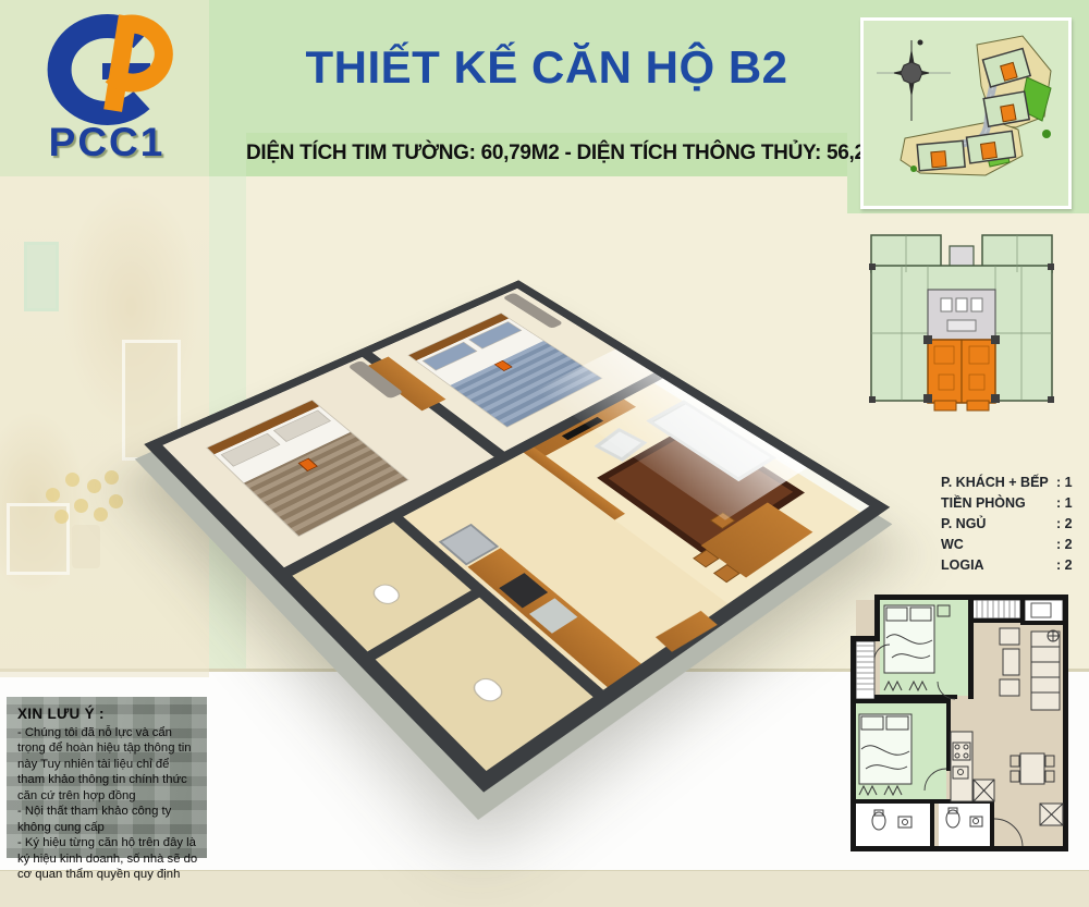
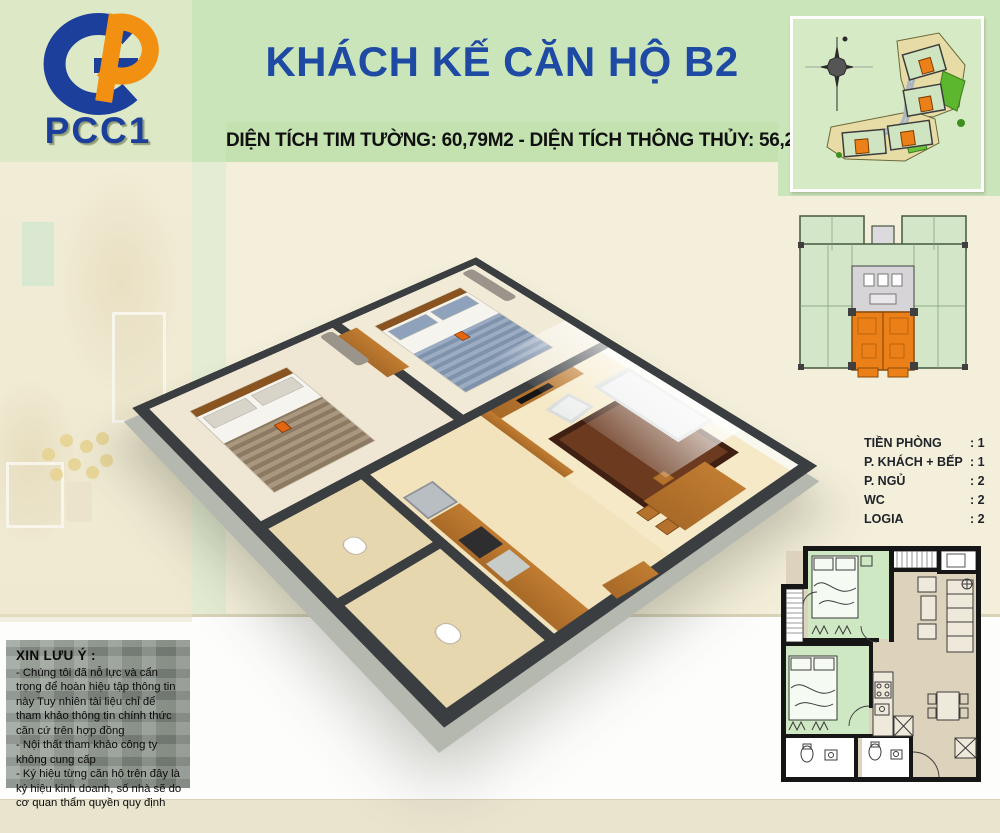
  PCC1
- THIẾT KẾ CĂN HỘ B2
+ KHÁCH KẾ CĂN HỘ B2
  DIỆN TÍCH TIM TƯỜNG: 60,79M2 - DIỆN TÍCH THÔNG THỦY: 56,
  XIN LƯU Ý :
  - Chúng tôi đã nỗ lực và cẩn trọng để hoàn hiệu tập thông tin này Tuy nhiên tài liệu chỉ để tham khảo thông tin chính thức căn cứ trên hợp đồng
  - Nội thất tham khảo công ty không cung cấp
  - Ký hiệu từng căn hộ trên đây là ký hiệu kinh doanh, số nhà sẽ do cơ quan thẩm quyền quy định
- P. KHÁCH + BẾP
+ TIỀN PHÒNG
  : 1
- TIỀN PHÒNG
+ P. KHÁCH + BẾP
  : 1
  P. NGỦ
  : 2
  WC
  : 2
  LOGIA
  : 2
